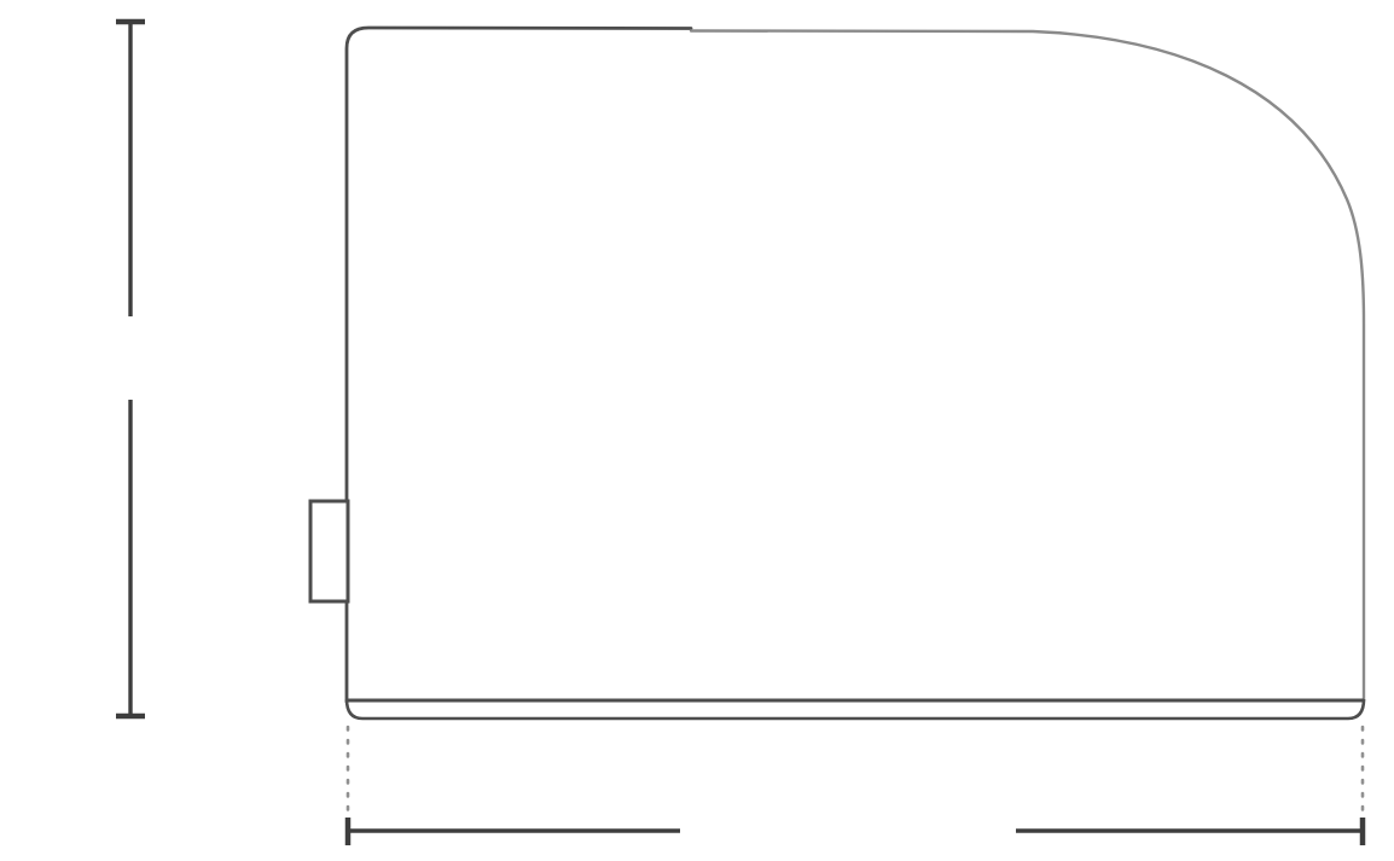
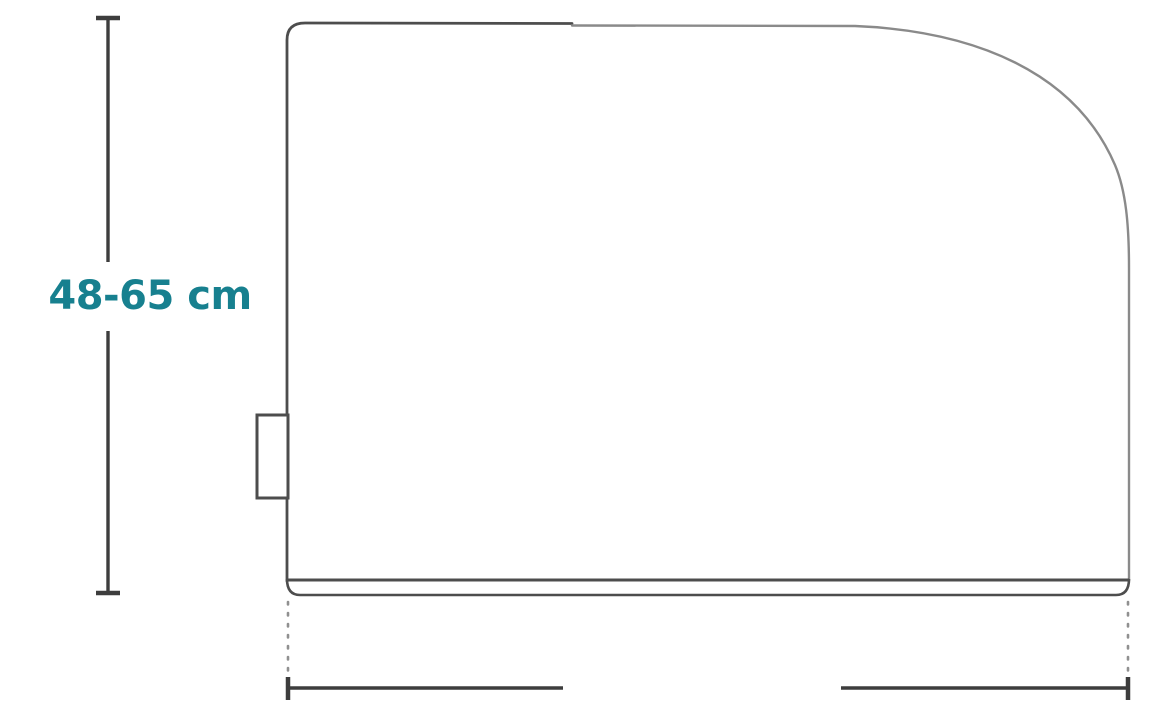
+ 48-65 cm
